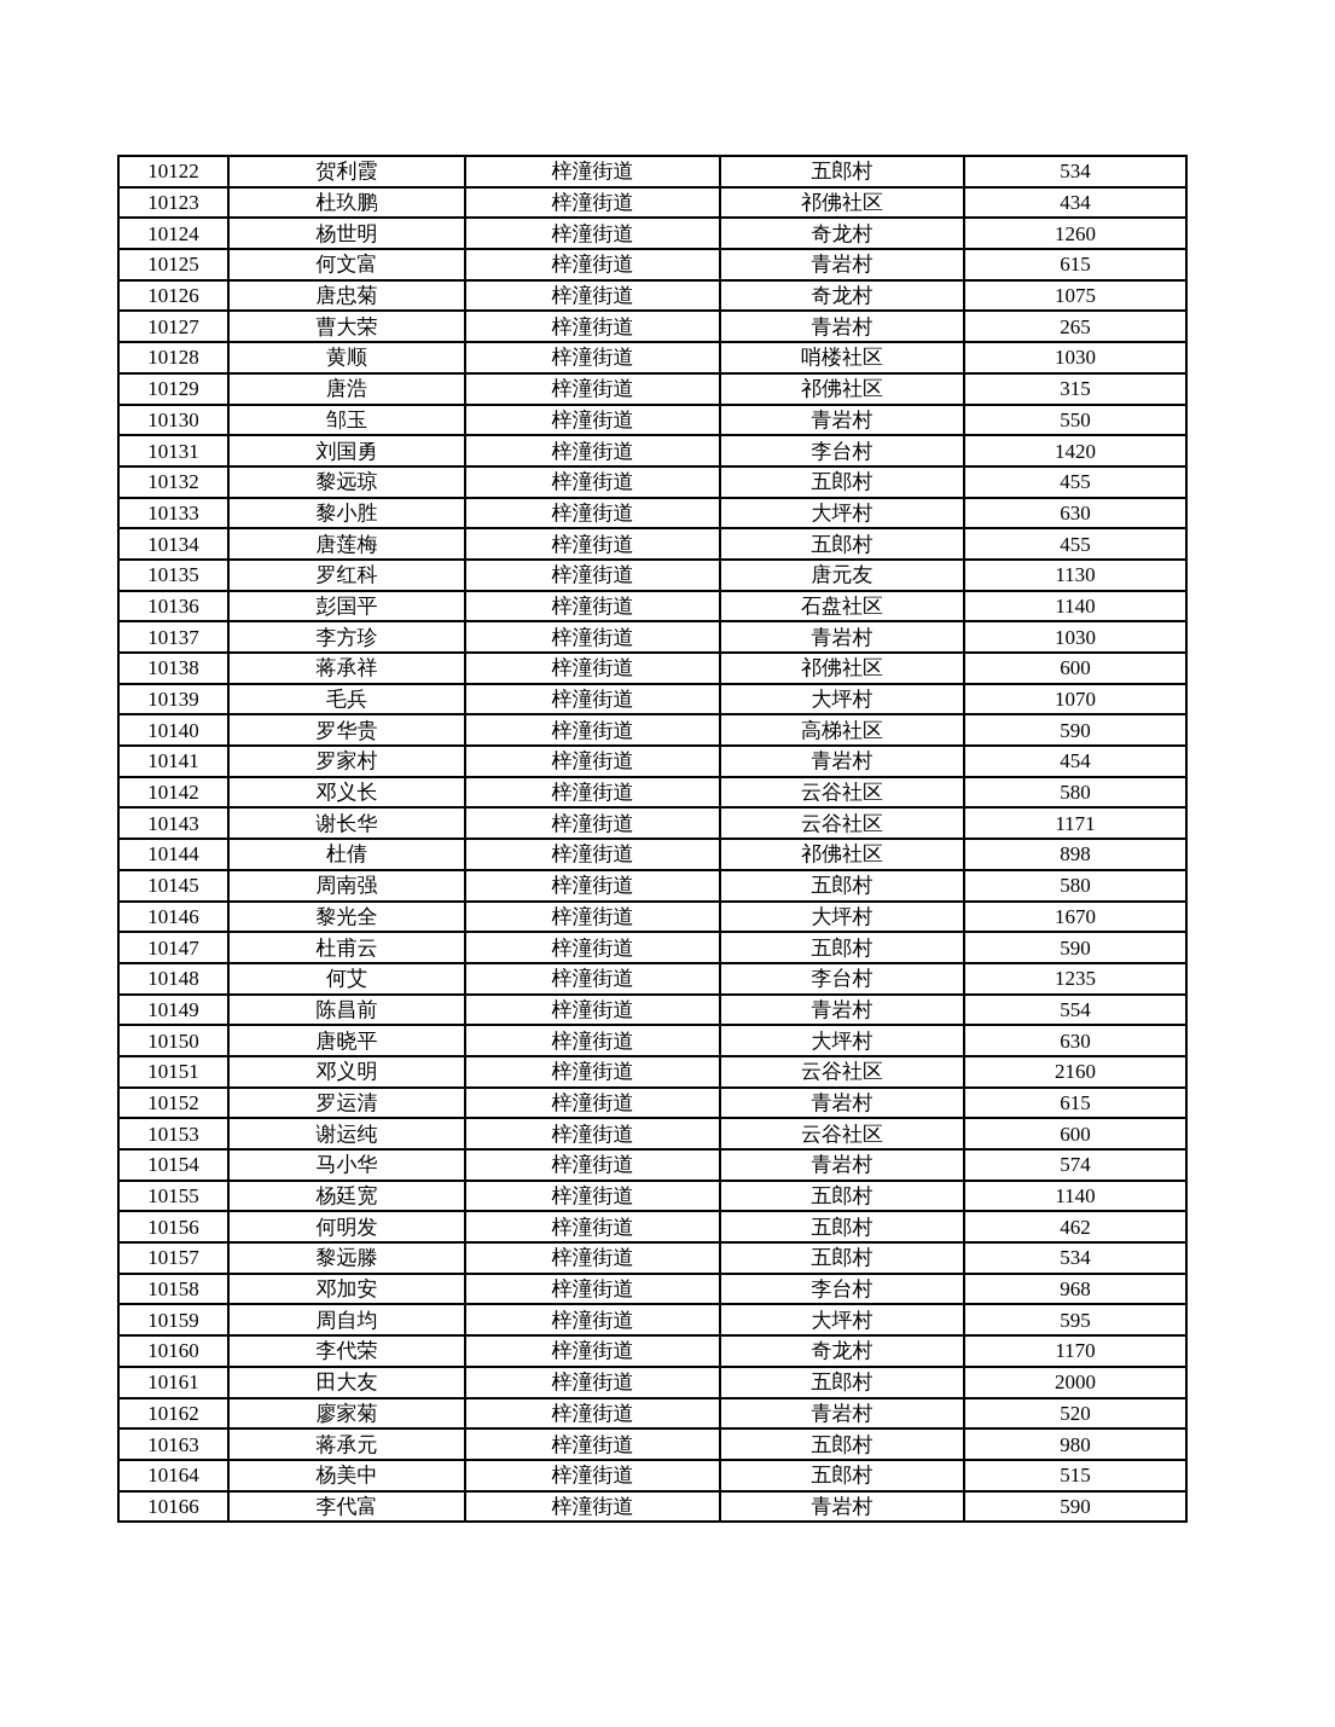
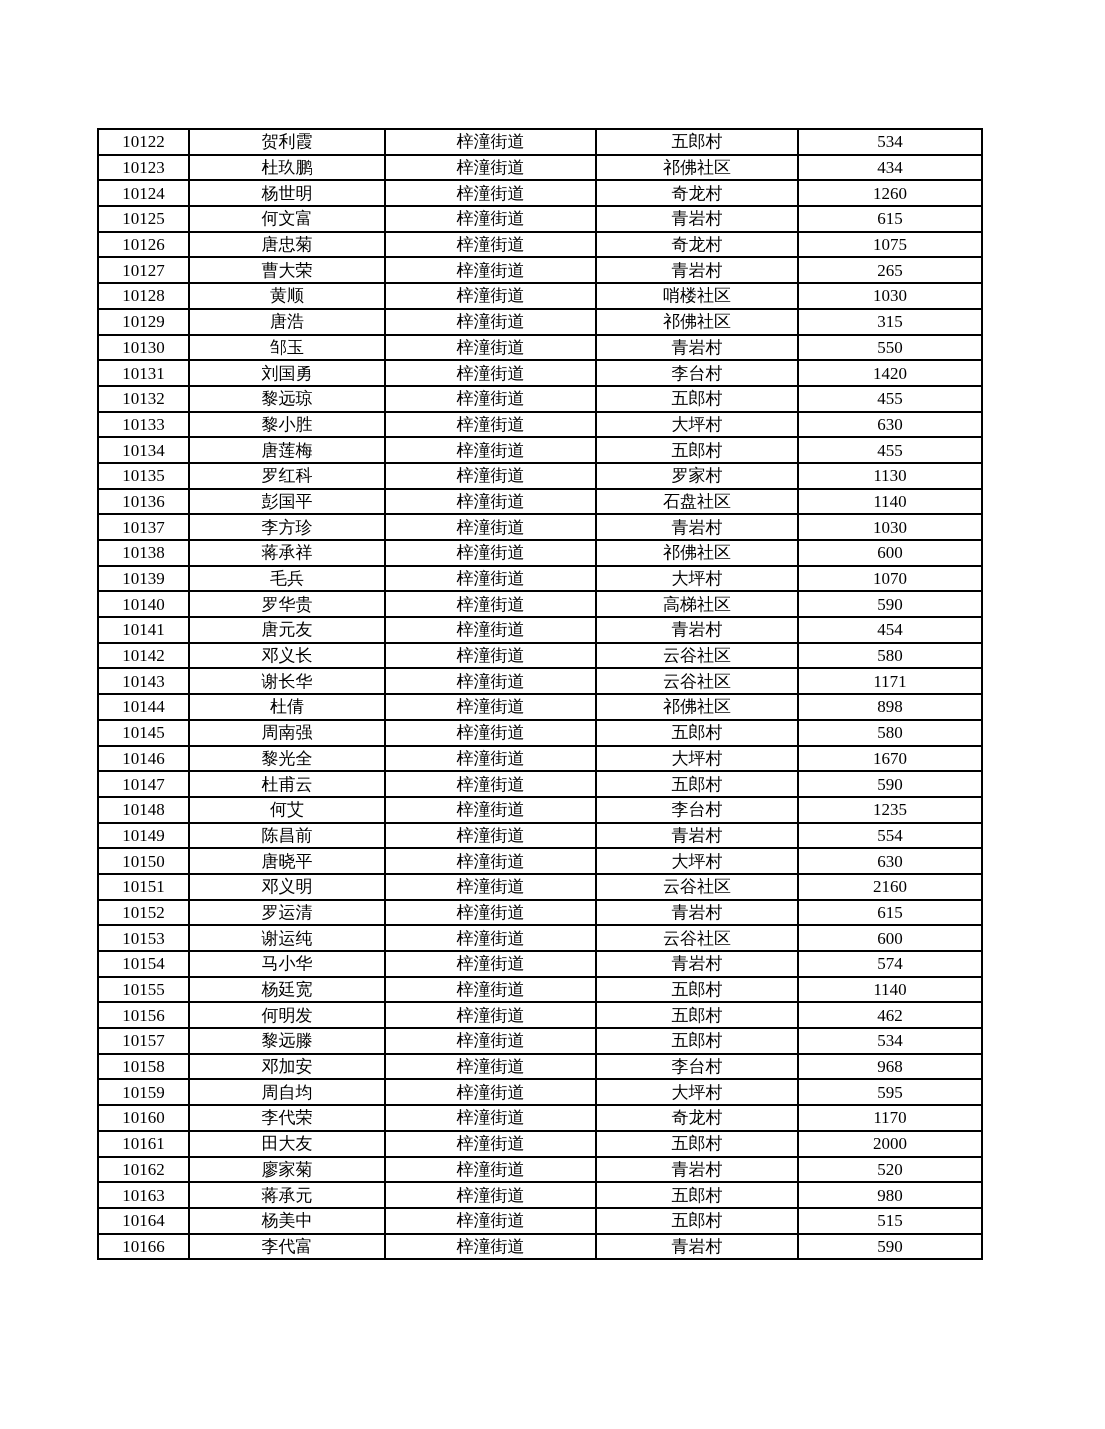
  10122	贺利霞	梓潼街道	五郎村	534
  10123	杜玖鹏	梓潼街道	祁佛社区	434
  10124	杨世明	梓潼街道	奇龙村	1260
  10125	何文富	梓潼街道	青岩村	615
  10126	唐忠菊	梓潼街道	奇龙村	1075
  10127	曹大荣	梓潼街道	青岩村	265
  10128	黄顺	梓潼街道	哨楼社区	1030
  10129	唐浩	梓潼街道	祁佛社区	315
  10130	邹玉	梓潼街道	青岩村	550
  10131	刘国勇	梓潼街道	李台村	1420
  10132	黎远琼	梓潼街道	五郎村	455
  10133	黎小胜	梓潼街道	大坪村	630
  10134	唐莲梅	梓潼街道	五郎村	455
- 10135	罗红科	梓潼街道	唐元友	1130
+ 10135	罗红科	梓潼街道	罗家村	1130
  10136	彭国平	梓潼街道	石盘社区	1140
  10137	李方珍	梓潼街道	青岩村	1030
  10138	蒋承祥	梓潼街道	祁佛社区	600
  10139	毛兵	梓潼街道	大坪村	1070
  10140	罗华贵	梓潼街道	高梯社区	590
- 10141	罗家村	梓潼街道	青岩村	454
+ 10141	唐元友	梓潼街道	青岩村	454
  10142	邓义长	梓潼街道	云谷社区	580
  10143	谢长华	梓潼街道	云谷社区	1171
  10144	杜倩	梓潼街道	祁佛社区	898
  10145	周南强	梓潼街道	五郎村	580
  10146	黎光全	梓潼街道	大坪村	1670
  10147	杜甫云	梓潼街道	五郎村	590
  10148	何艾	梓潼街道	李台村	1235
  10149	陈昌前	梓潼街道	青岩村	554
  10150	唐晓平	梓潼街道	大坪村	630
  10151	邓义明	梓潼街道	云谷社区	2160
  10152	罗运清	梓潼街道	青岩村	615
  10153	谢运纯	梓潼街道	云谷社区	600
  10154	马小华	梓潼街道	青岩村	574
  10155	杨廷宽	梓潼街道	五郎村	1140
  10156	何明发	梓潼街道	五郎村	462
  10157	黎远滕	梓潼街道	五郎村	534
  10158	邓加安	梓潼街道	李台村	968
  10159	周自均	梓潼街道	大坪村	595
  10160	李代荣	梓潼街道	奇龙村	1170
  10161	田大友	梓潼街道	五郎村	2000
  10162	廖家菊	梓潼街道	青岩村	520
  10163	蒋承元	梓潼街道	五郎村	980
  10164	杨美中	梓潼街道	五郎村	515
  10166	李代富	梓潼街道	青岩村	590
